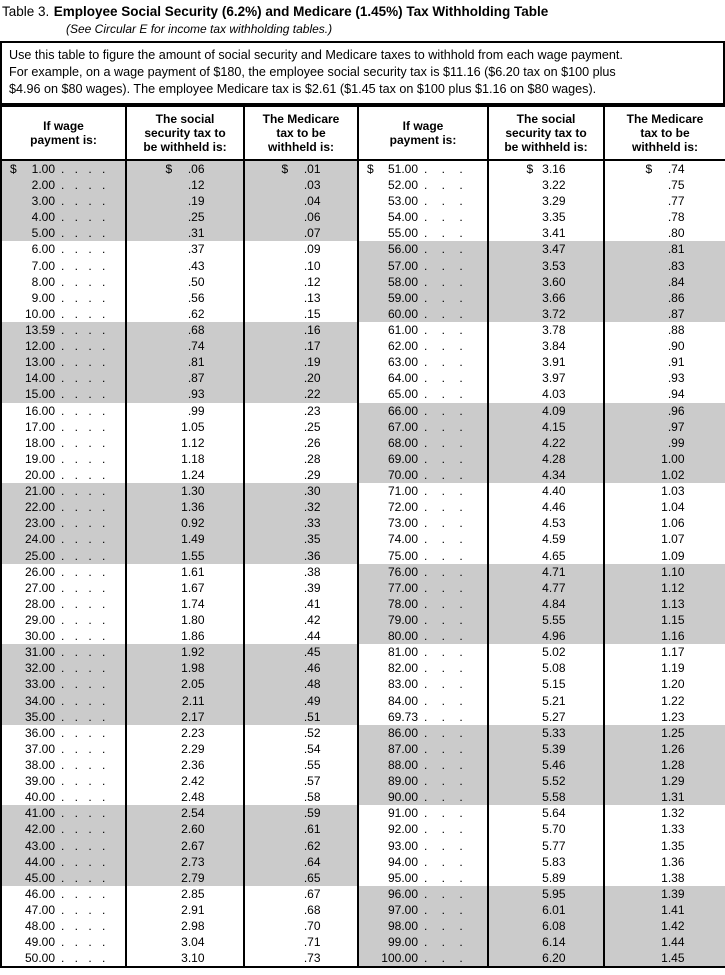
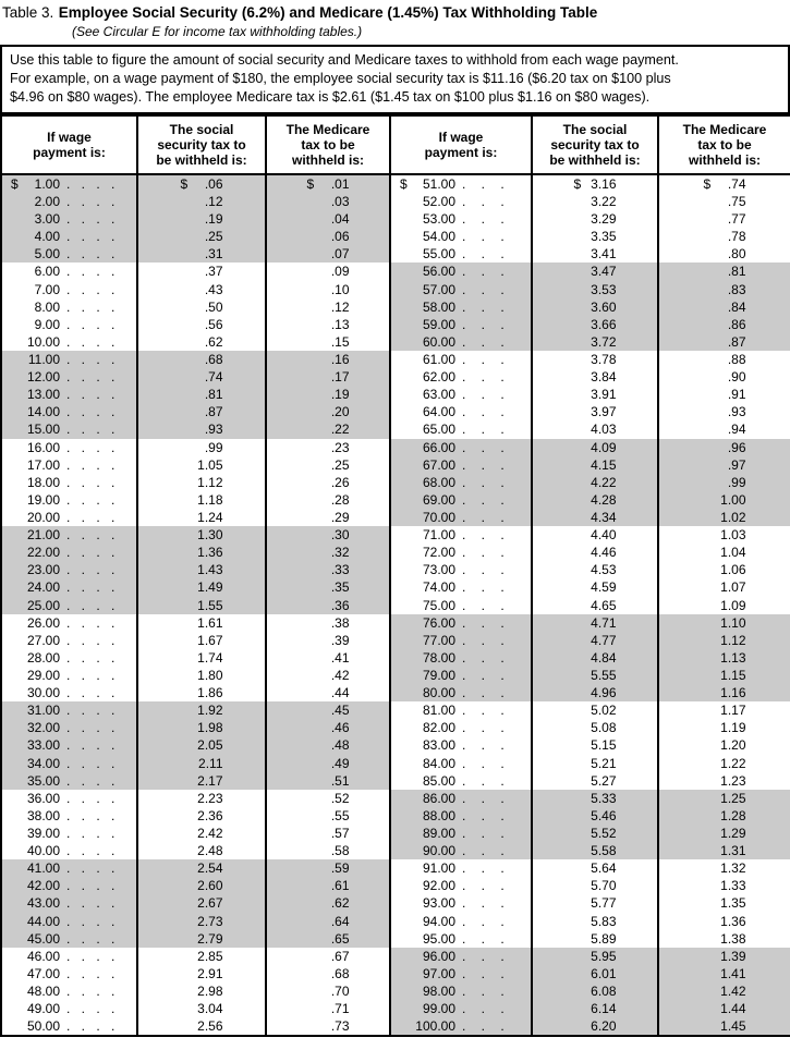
  Table 3. Employee Social Security (6.2%) and Medicare (1.45%) Tax Withholding Table
  (See Circular E for income tax withholding tables.)
  Use this table to figure the amount of social security and Medicare taxes to withhold from each wage payment.
  For example, on a wage payment of $180, the employee social security tax is $11.16 ($6.20 tax on $100 plus
  $4.96 on $80 wages). The employee Medicare tax is $2.61 ($1.45 tax on $100 plus $1.16 on $80 wages).
  If wage payment is:	The social security tax to be withheld is:	The Medicare tax to be withheld is:	If wage payment is:	The social security tax to be withheld is:	The Medicare tax to be withheld is:
  $ 1.00 . . . .	$ .06	$ .01	$ 51.00 . . .	$ 3.16	$ .74
  2.00 . . . .	.12	.03	52.00 . . .	3.22	.75
  3.00 . . . .	.19	.04	53.00 . . .	3.29	.77
  4.00 . . . .	.25	.06	54.00 . . .	3.35	.78
  5.00 . . . .	.31	.07	55.00 . . .	3.41	.80
  6.00 . . . .	.37	.09	56.00 . . .	3.47	.81
  7.00 . . . .	.43	.10	57.00 . . .	3.53	.83
  8.00 . . . .	.50	.12	58.00 . . .	3.60	.84
  9.00 . . . .	.56	.13	59.00 . . .	3.66	.86
  10.00 . . . .	.62	.15	60.00 . . .	3.72	.87
- 13.59 . . . .	.68	.16	61.00 . . .	3.78	.88
+ 11.00 . . . .	.68	.16	61.00 . . .	3.78	.88
  12.00 . . . .	.74	.17	62.00 . . .	3.84	.90
  13.00 . . . .	.81	.19	63.00 . . .	3.91	.91
  14.00 . . . .	.87	.20	64.00 . . .	3.97	.93
  15.00 . . . .	.93	.22	65.00 . . .	4.03	.94
  16.00 . . . .	.99	.23	66.00 . . .	4.09	.96
  17.00 . . . .	1.05	.25	67.00 . . .	4.15	.97
  18.00 . . . .	1.12	.26	68.00 . . .	4.22	.99
  19.00 . . . .	1.18	.28	69.00 . . .	4.28	1.00
  20.00 . . . .	1.24	.29	70.00 . . .	4.34	1.02
  21.00 . . . .	1.30	.30	71.00 . . .	4.40	1.03
  22.00 . . . .	1.36	.32	72.00 . . .	4.46	1.04
- 23.00 . . . .	0.92	.33	73.00 . . .	4.53	1.06
+ 23.00 . . . .	1.43	.33	73.00 . . .	4.53	1.06
  24.00 . . . .	1.49	.35	74.00 . . .	4.59	1.07
  25.00 . . . .	1.55	.36	75.00 . . .	4.65	1.09
  26.00 . . . .	1.61	.38	76.00 . . .	4.71	1.10
  27.00 . . . .	1.67	.39	77.00 . . .	4.77	1.12
  28.00 . . . .	1.74	.41	78.00 . . .	4.84	1.13
  29.00 . . . .	1.80	.42	79.00 . . .	5.55	1.15
  30.00 . . . .	1.86	.44	80.00 . . .	4.96	1.16
  31.00 . . . .	1.92	.45	81.00 . . .	5.02	1.17
  32.00 . . . .	1.98	.46	82.00 . . .	5.08	1.19
  33.00 . . . .	2.05	.48	83.00 . . .	5.15	1.20
  34.00 . . . .	2.11	.49	84.00 . . .	5.21	1.22
- 35.00 . . . .	2.17	.51	69.73 . . .	5.27	1.23
+ 35.00 . . . .	2.17	.51	85.00 . . .	5.27	1.23
  36.00 . . . .	2.23	.52	86.00 . . .	5.33	1.25
- 37.00 . . . .	2.29	.54	87.00 . . .	5.39	1.26
  38.00 . . . .	2.36	.55	88.00 . . .	5.46	1.28
  39.00 . . . .	2.42	.57	89.00 . . .	5.52	1.29
  40.00 . . . .	2.48	.58	90.00 . . .	5.58	1.31
  41.00 . . . .	2.54	.59	91.00 . . .	5.64	1.32
  42.00 . . . .	2.60	.61	92.00 . . .	5.70	1.33
  43.00 . . . .	2.67	.62	93.00 . . .	5.77	1.35
  44.00 . . . .	2.73	.64	94.00 . . .	5.83	1.36
  45.00 . . . .	2.79	.65	95.00 . . .	5.89	1.38
  46.00 . . . .	2.85	.67	96.00 . . .	5.95	1.39
  47.00 . . . .	2.91	.68	97.00 . . .	6.01	1.41
  48.00 . . . .	2.98	.70	98.00 . . .	6.08	1.42
  49.00 . . . .	3.04	.71	99.00 . . .	6.14	1.44
- 50.00 . . . .	3.10	.73	100.00 . . .	6.20	1.45
+ 50.00 . . . .	2.56	.73	100.00 . . .	6.20	1.45
